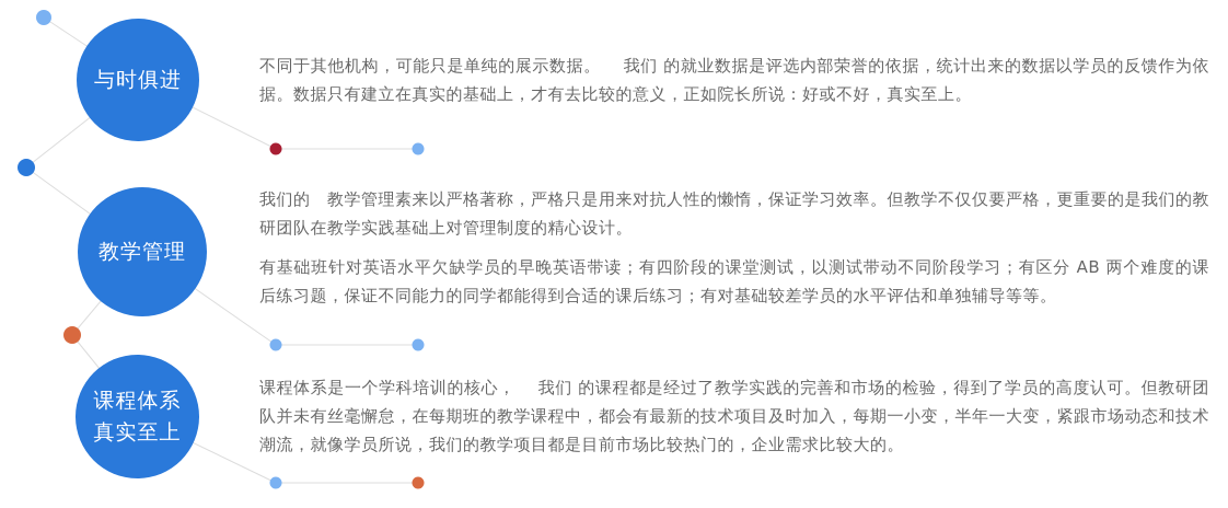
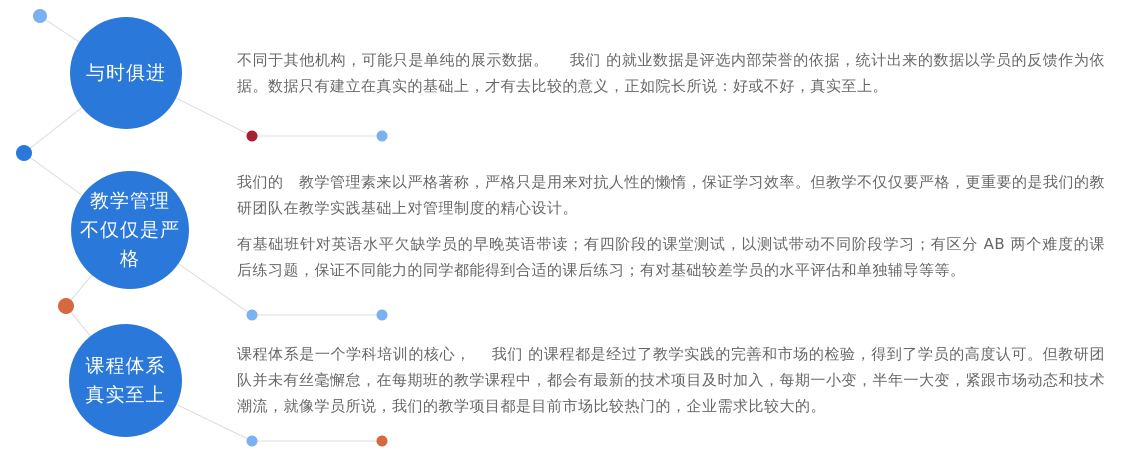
  与时俱进
  教学管理
+ 不仅仅是严格
  课程体系
  真实至上
  不同于其他机构，可能只是单纯的展示数据。 我们 的就业数据是评选内部荣誉的依据，统计出来的数据以学员的反馈作为依据。数据只有建立在真实的基础上，才有去比较的意义，正如院长所说：好或不好，真实至上。
  我们的 教学管理素来以严格著称，严格只是用来对抗人性的懒惰，保证学习效率。但教学不仅仅要严格，更重要的是我们的教研团队在教学实践基础上对管理制度的精心设计。
  有基础班针对英语水平欠缺学员的早晚英语带读；有四阶段的课堂测试，以测试带动不同阶段学习；有区分 AB 两个难度的课后练习题，保证不同能力的同学都能得到合适的课后练习；有对基础较差学员的水平评估和单独辅导等等。
  课程体系是一个学科培训的核心， 我们 的课程都是经过了教学实践的完善和市场的检验，得到了学员的高度认可。但教研团队并未有丝毫懈怠，在每期班的教学课程中，都会有最新的技术项目及时加入，每期一小变，半年一大变，紧跟市场动态和技术潮流，就像学员所说，我们的教学项目都是目前市场比较热门的，企业需求比较大的。
